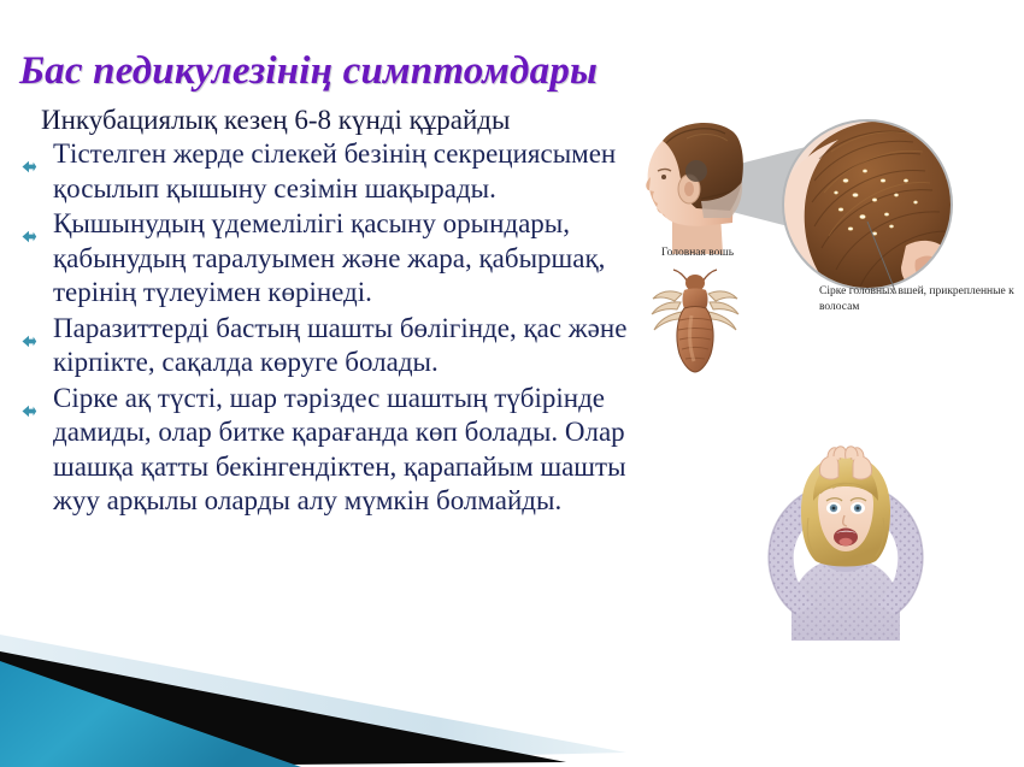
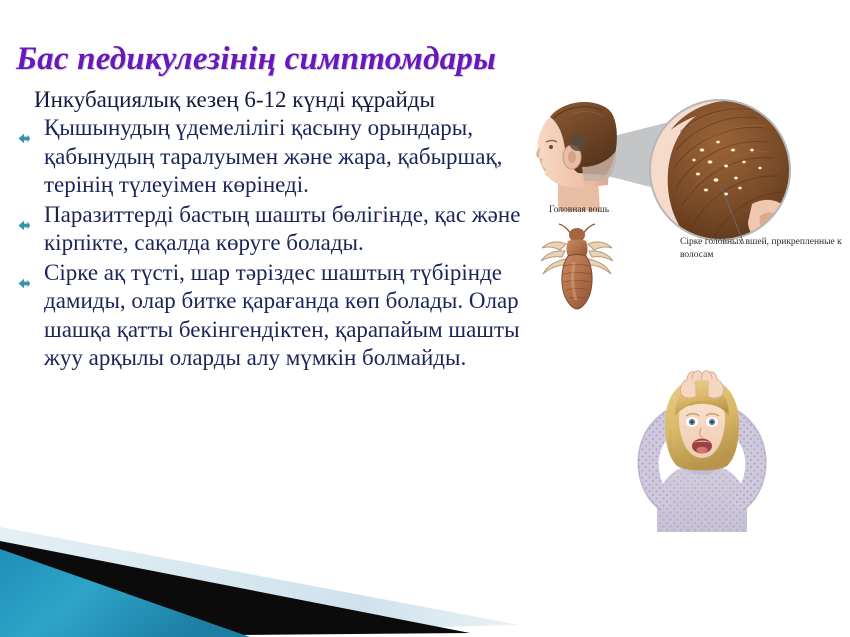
  Бас педикулезінің симптомдары
- Инкубациялық кезең 6-8 күнді құрайды
+ Инкубациялық кезең 6-12 күнді құрайды
- Тістелген жерде сілекей безінің секрециясымен қосылып қышыну сезімін шақырады.
  Қышынудың үдемелілігі қасыну орындары, қабынудың таралуымен және жара, қабыршақ, терінің түлеуімен көрінеді.
  Паразиттерді бастың шашты бөлігінде, қас және кірпікте, сақалда көруге болады.
  Сірке ақ түсті, шар тәріздес шаштың түбірінде дамиды, олар битке қарағанда көп болады. Олар шашқа қатты бекінгендіктен, қарапайым шашты жуу арқылы оларды алу мүмкін болмайды.
  Головная вошь
  Сірке головных вшей, прикрепленные к волосам
